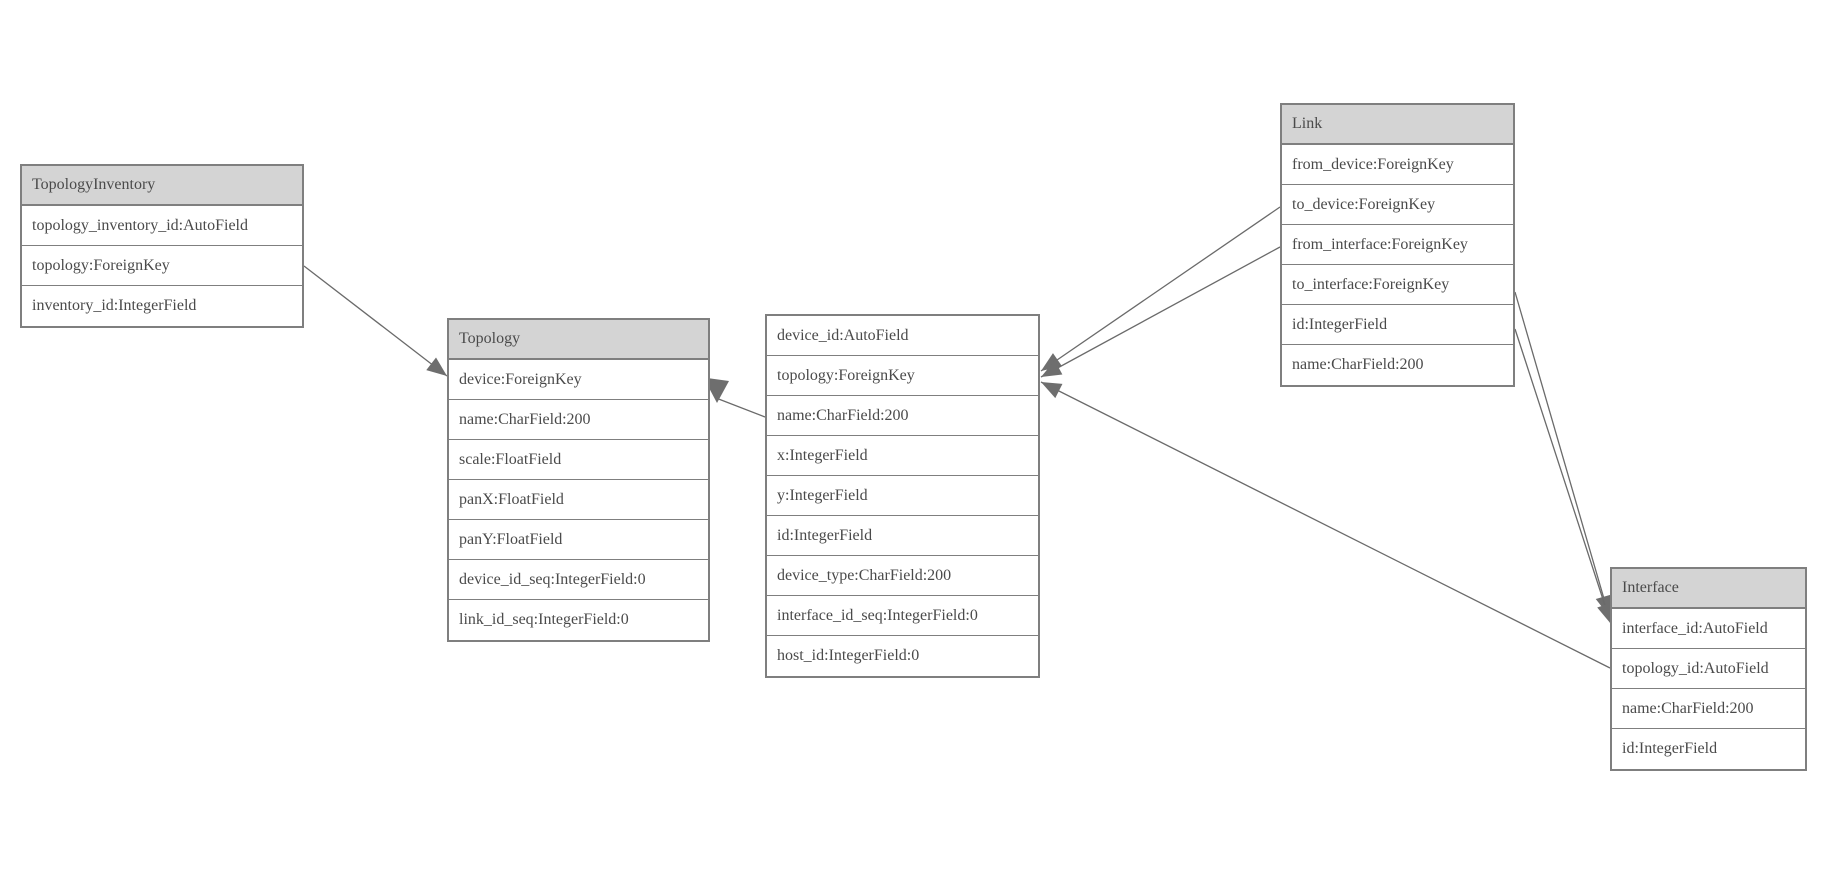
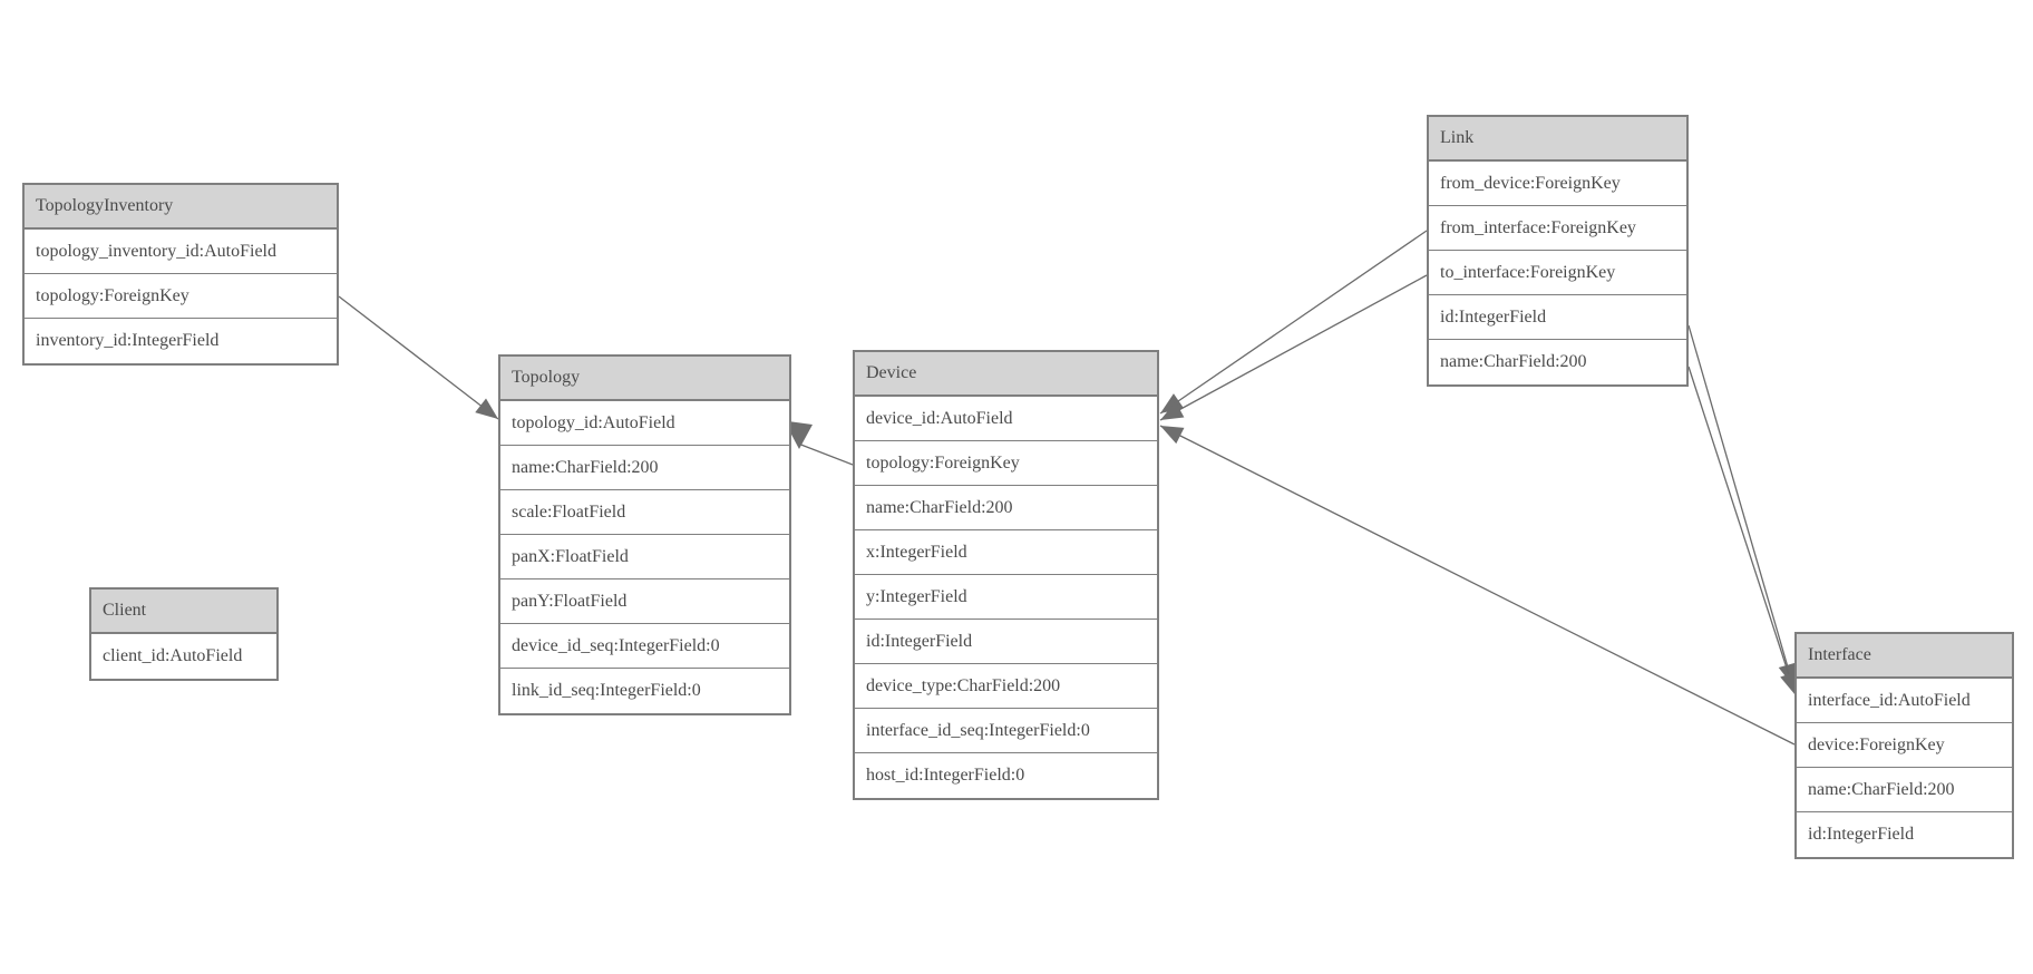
  TopologyInventory
  topology_inventory_id:AutoField
  topology:ForeignKey
  inventory_id:IntegerField
  Topology
- device:ForeignKey
+ topology_id:AutoField
  name:CharField:200
  scale:FloatField
  panX:FloatField
  panY:FloatField
  device_id_seq:IntegerField:0
  link_id_seq:IntegerField:0
+ Client
+ client_id:AutoField
+ Device
  device_id:AutoField
  topology:ForeignKey
  name:CharField:200
  x:IntegerField
  y:IntegerField
  id:IntegerField
  device_type:CharField:200
  interface_id_seq:IntegerField:0
  host_id:IntegerField:0
  Link
  from_device:ForeignKey
- to_device:ForeignKey
  from_interface:ForeignKey
  to_interface:ForeignKey
  id:IntegerField
  name:CharField:200
  Interface
  interface_id:AutoField
- topology_id:AutoField
+ device:ForeignKey
  name:CharField:200
  id:IntegerField
